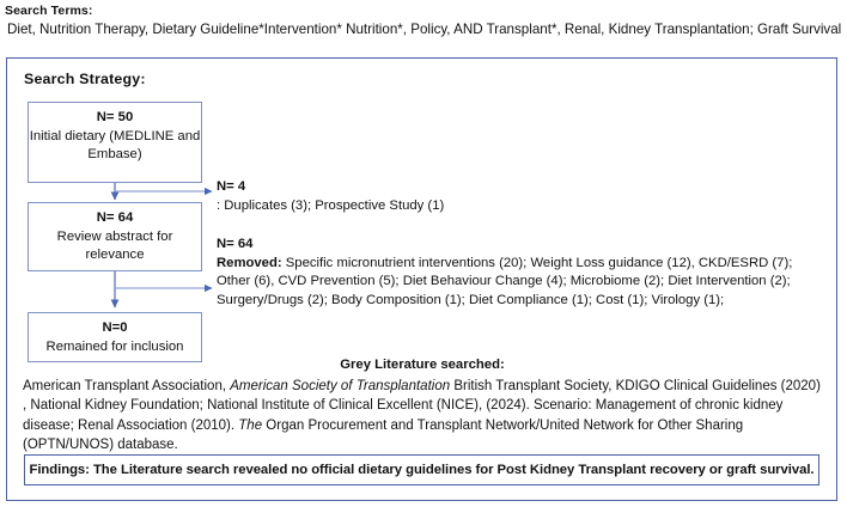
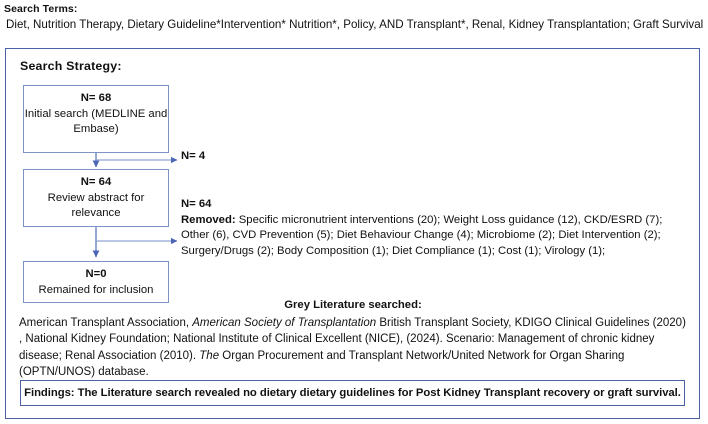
  Search Terms:
  Diet, Nutrition Therapy, Dietary Guideline*Intervention* Nutrition*, Policy, AND Transplant*, Renal, Kidney Transplantation; Graft Survival
  Search Strategy:
- N= 50
+ N= 68
- Initial dietary (MEDLINE and Embase)
+ Initial search (MEDLINE and Embase)
  N= 64
  Review abstract for relevance
  N=0
  Remained for inclusion
  N= 4
- : Duplicates (3); Prospective Study (1)
  N= 64
  Removed: Specific micronutrient interventions (20); Weight Loss guidance (12), CKD/ESRD (7); Other (6), CVD Prevention (5); Diet Behaviour Change (4); Microbiome (2); Diet Intervention (2); Surgery/Drugs (2); Body Composition (1); Diet Compliance (1); Cost (1); Virology (1);
  Grey Literature searched:
- American Transplant Association, American Society of Transplantation British Transplant Society, KDIGO Clinical Guidelines (2020) , National Kidney Foundation; National Institute of Clinical Excellent (NICE), (2024). Scenario: Management of chronic kidney disease; Renal Association (2010). The Organ Procurement and Transplant Network/United Network for Other Sharing (OPTN/UNOS) database.
+ American Transplant Association, American Society of Transplantation British Transplant Society, KDIGO Clinical Guidelines (2020) , National Kidney Foundation; National Institute of Clinical Excellent (NICE), (2024). Scenario: Management of chronic kidney disease; Renal Association (2010). The Organ Procurement and Transplant Network/United Network for Organ Sharing (OPTN/UNOS) database.
- Findings: The Literature search revealed no official dietary guidelines for Post Kidney Transplant recovery or graft survival.
+ Findings: The Literature search revealed no dietary dietary guidelines for Post Kidney Transplant recovery or graft survival.
